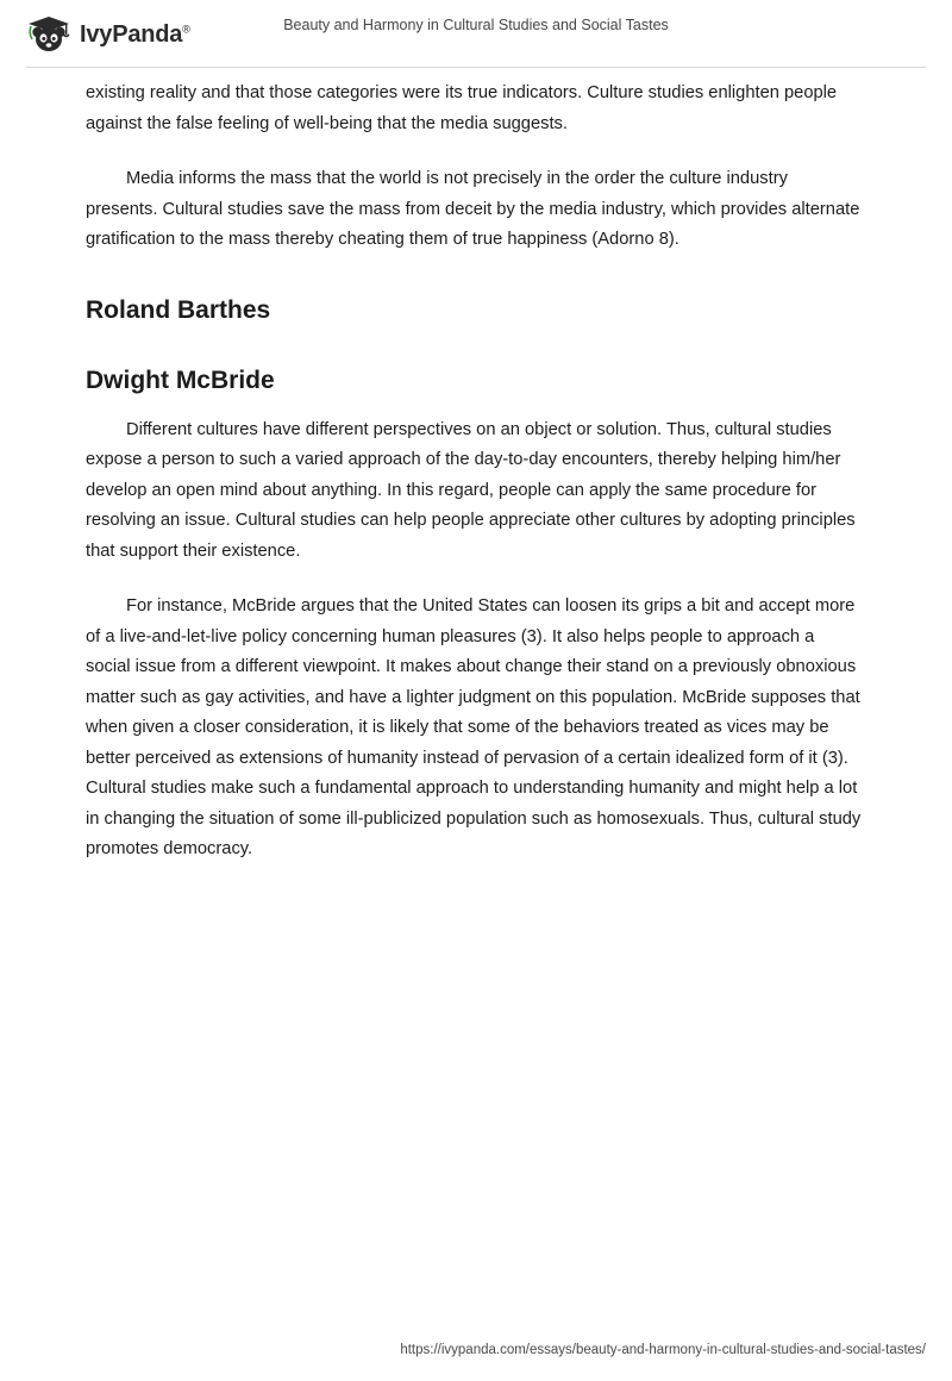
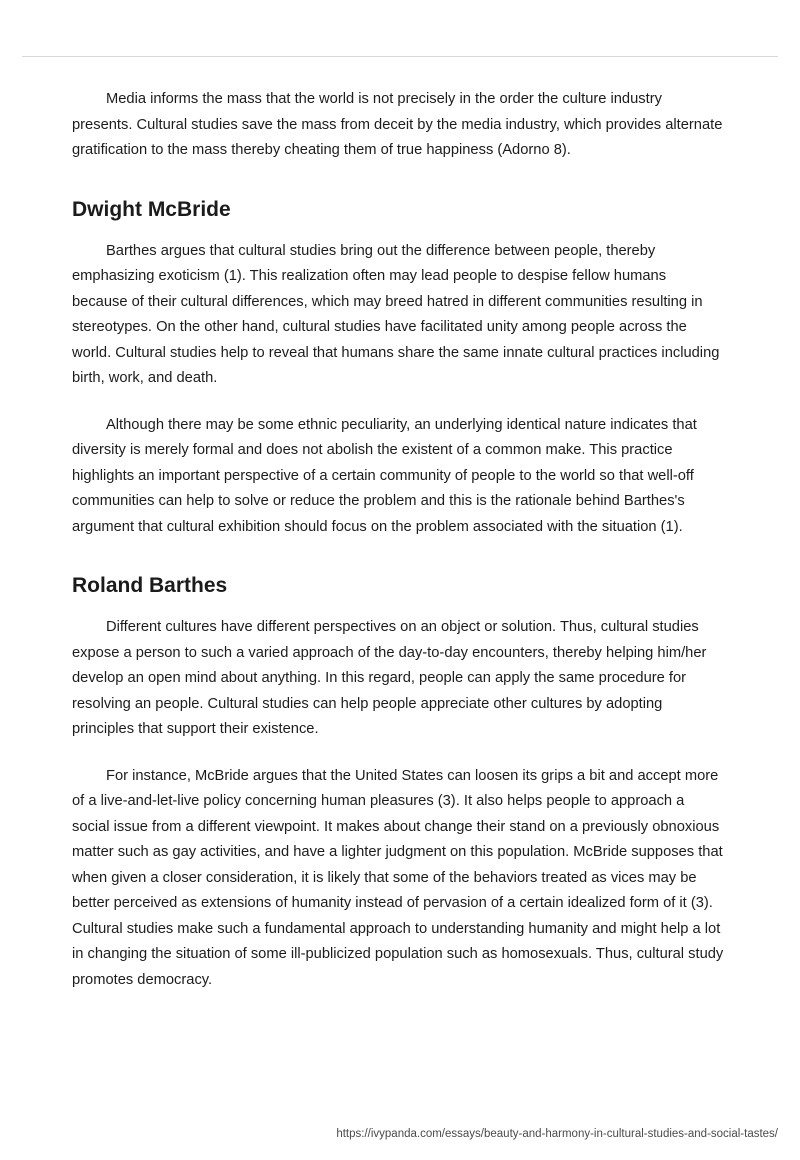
- IvyPanda®
- Beauty and Harmony in Cultural Studies and Social Tastes
- existing reality and that those categories were its true indicators. Culture studies enlighten people against the false feeling of well-being that the media suggests.
  Media informs the mass that the world is not precisely in the order the culture industry presents. Cultural studies save the mass from deceit by the media industry, which provides alternate gratification to the mass thereby cheating them of true happiness (Adorno 8).
- Roland Barthes
+ Dwight McBride
+ Barthes argues that cultural studies bring out the difference between people, thereby emphasizing exoticism (1). This realization often may lead people to despise fellow humans because of their cultural differences, which may breed hatred in different communities resulting in stereotypes. On the other hand, cultural studies have facilitated unity among people across the world. Cultural studies help to reveal that humans share the same innate cultural practices including birth, work, and death.
+ Although there may be some ethnic peculiarity, an underlying identical nature indicates that diversity is merely formal and does not abolish the existent of a common make. This practice highlights an important perspective of a certain community of people to the world so that well-off communities can help to solve or reduce the problem and this is the rationale behind Barthes's argument that cultural exhibition should focus on the problem associated with the situation (1).
- Dwight McBride
+ Roland Barthes
- Different cultures have different perspectives on an object or solution. Thus, cultural studies expose a person to such a varied approach of the day-to-day encounters, thereby helping him/her develop an open mind about anything. In this regard, people can apply the same procedure for resolving an issue. Cultural studies can help people appreciate other cultures by adopting principles that support their existence.
+ Different cultures have different perspectives on an object or solution. Thus, cultural studies expose a person to such a varied approach of the day-to-day encounters, thereby helping him/her develop an open mind about anything. In this regard, people can apply the same procedure for resolving an people. Cultural studies can help people appreciate other cultures by adopting principles that support their existence.
  For instance, McBride argues that the United States can loosen its grips a bit and accept more of a live-and-let-live policy concerning human pleasures (3). It also helps people to approach a social issue from a different viewpoint. It makes about change their stand on a previously obnoxious matter such as gay activities, and have a lighter judgment on this population. McBride supposes that when given a closer consideration, it is likely that some of the behaviors treated as vices may be better perceived as extensions of humanity instead of pervasion of a certain idealized form of it (3). Cultural studies make such a fundamental approach to understanding humanity and might help a lot in changing the situation of some ill-publicized population such as homosexuals. Thus, cultural study promotes democracy.
  https://ivypanda.com/essays/beauty-and-harmony-in-cultural-studies-and-social-tastes/
